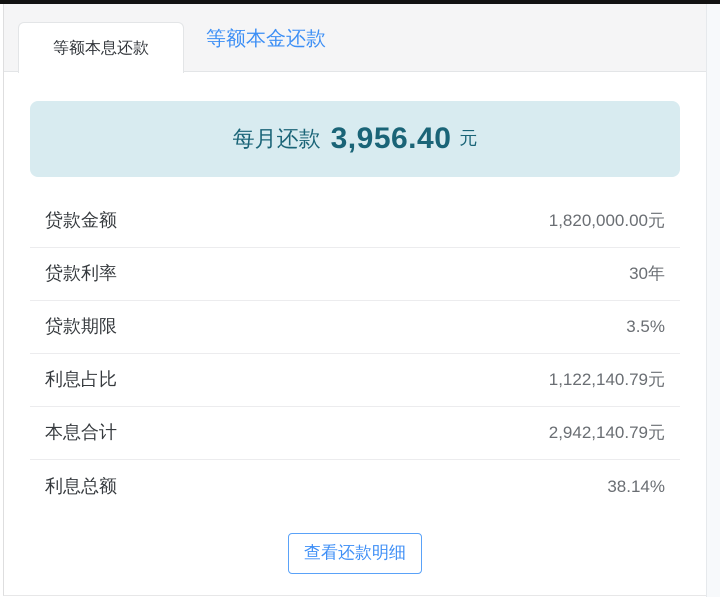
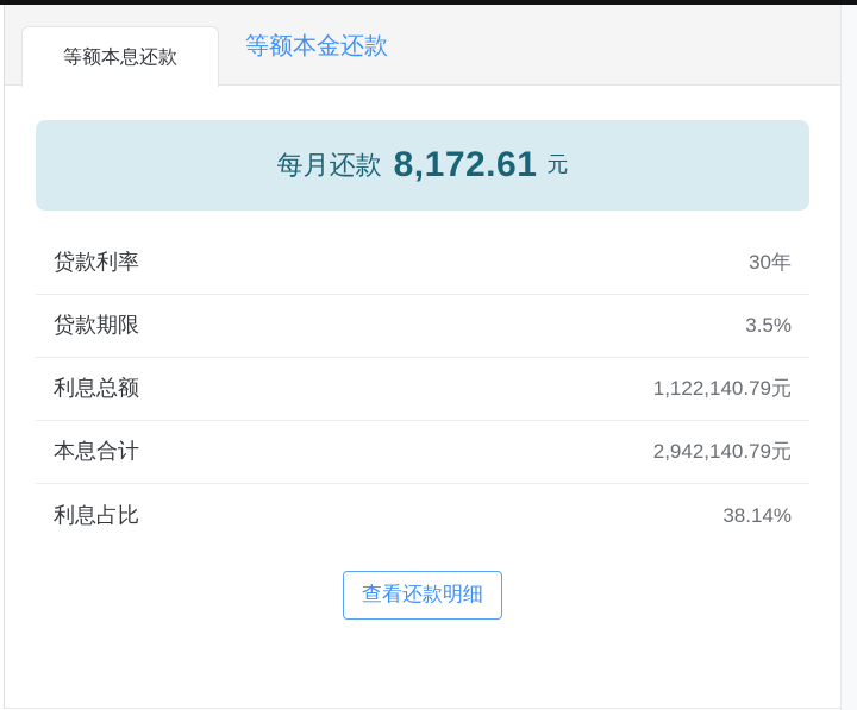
  等额本息还款
  等额本金还款
  每月还款
- 3,956.40
+ 8,172.61
  元
- 贷款金额
- 1,820,000.00元
  贷款利率
  30年
  贷款期限
  3.5%
- 利息占比
+ 利息总额
  1,122,140.79元
  本息合计
  2,942,140.79元
- 利息总额
+ 利息占比
  38.14%
  查看还款明细
